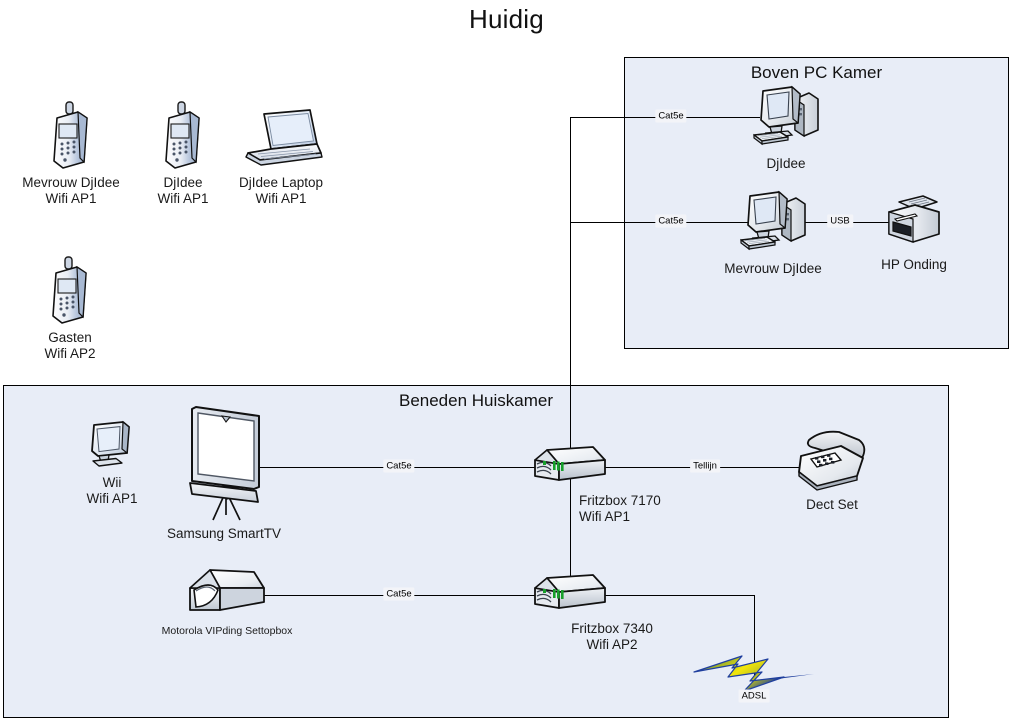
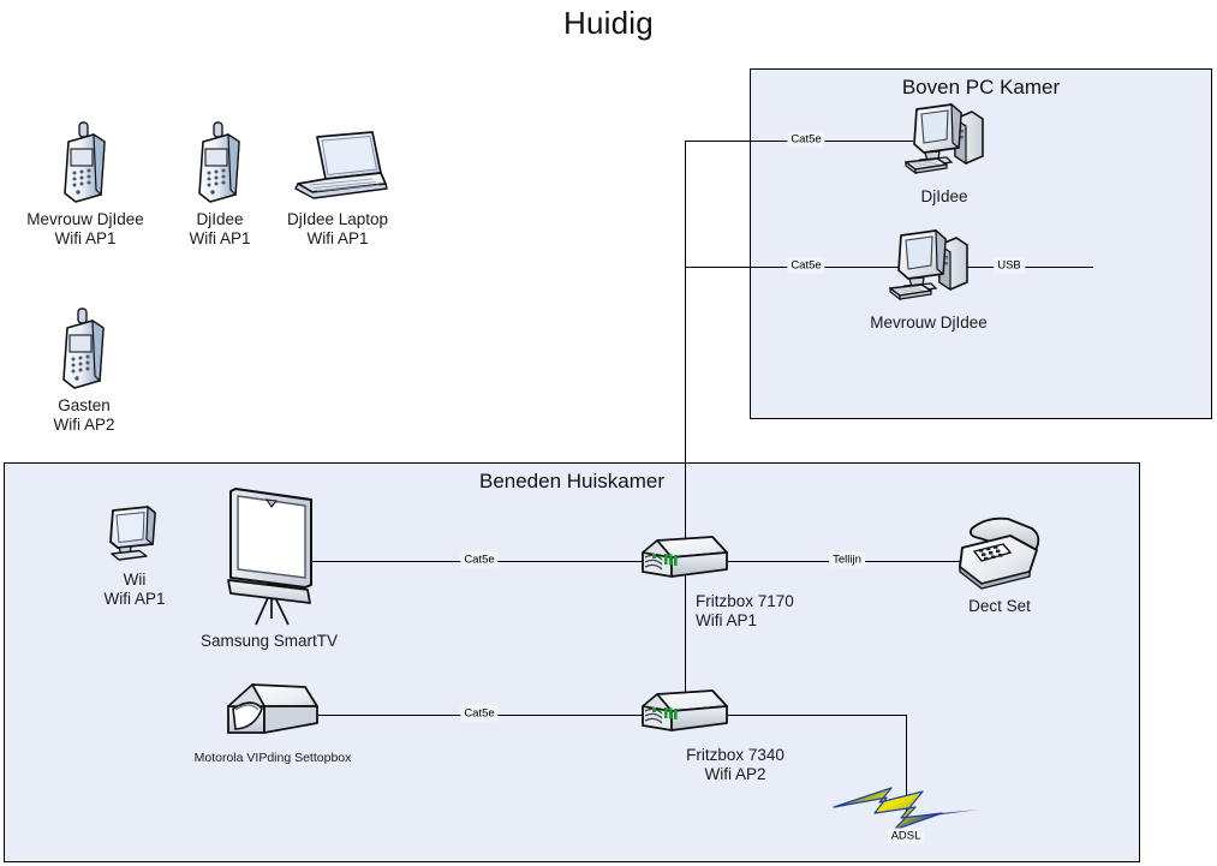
  Huidig
  Boven PC Kamer
  Beneden Huiskamer
  Cat5e
  Cat5e
  USB
  Cat5e
  Cat5e
  Tellijn
  Mevrouw DjIdee
  Wifi AP1
  DjIdee
  Wifi AP1
  DjIdee Laptop
  Wifi AP1
  Gasten
  Wifi AP2
  DjIdee
  Mevrouw DjIdee
- HP Onding
  Wii
  Wifi AP1
  Samsung SmartTV
  Motorola VIPding Settopbox
  Fritzbox 7170
  Wifi AP1
  Fritzbox 7340
  Wifi AP2
  Dect Set
  ADSL
